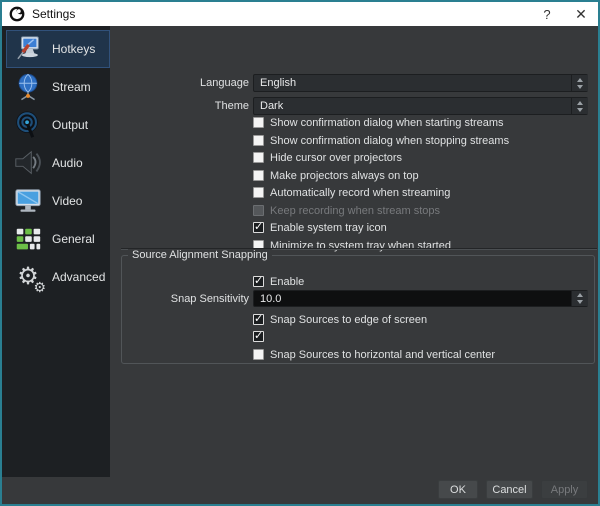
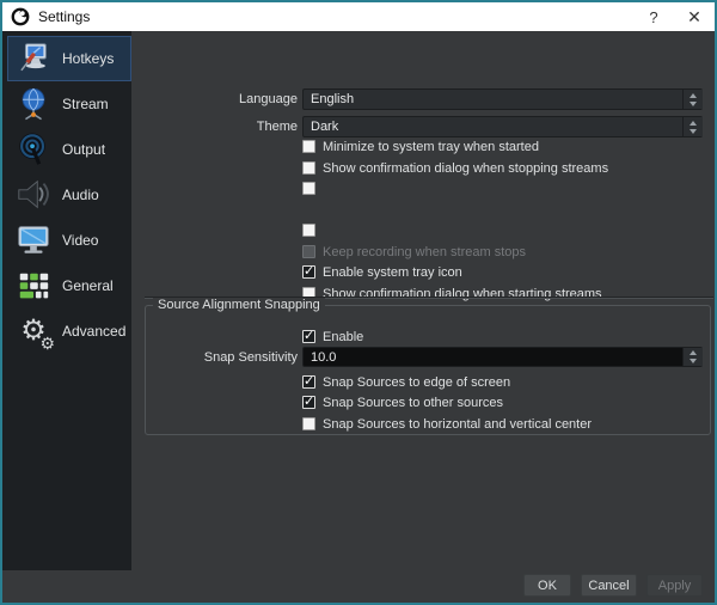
  Settings
  ?
  ✕
  Hotkeys
  Stream
  Output
  Audio
  Video
  General
  ⚙
  ⚙
  Advanced
  Language
  English
  Theme
  Dark
- Show confirmation dialog when starting streams
+ Minimize to system tray when started
  Show confirmation dialog when stopping streams
- Hide cursor over projectors
- Make projectors always on top
- Automatically record when streaming
  Keep recording when stream stops
  Enable system tray icon
- Minimize to system tray when started
+ Show confirmation dialog when starting streams
  Source Alignment Snapping
  Enable
  Snap Sensitivity
  10.0
  Snap Sources to edge of screen
+ Snap Sources to other sources
  Snap Sources to horizontal and vertical center
  OK
  Cancel
  Apply
